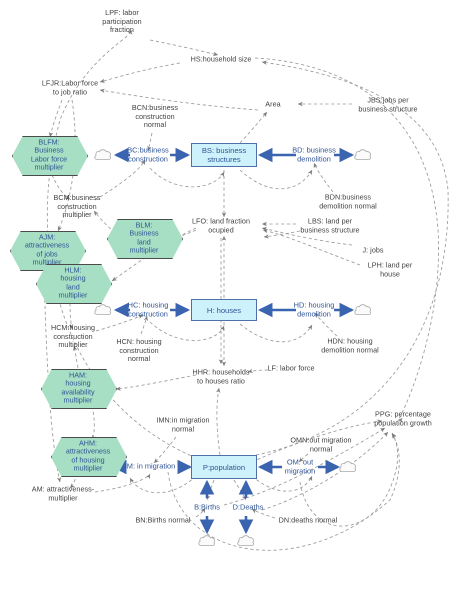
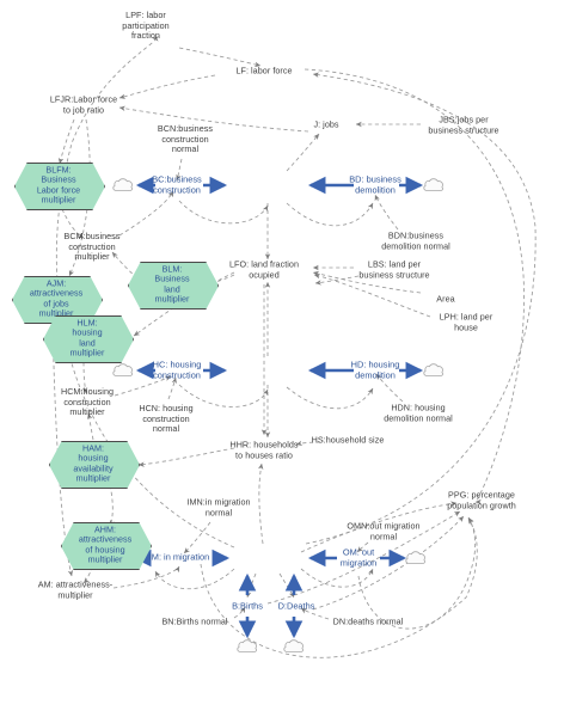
  BLFM:
  Business
  Labor force
  multiplier
  AJM:
  attractiveness
  of jobs
  multiplier
  BLM:
  Business
  land
  multiplier
  HLM:
  housing
  land
  multiplier
  HAM:
  housing
  availability
  multiplier
  AHM:
  attractiveness
  of housing
  multiplier
- BS: business
- structures
- H: houses
- P:population
  BC:business
  construction
  BD: business
  demolition
  HC: housing
  construction
  HD: housing
  demolition
  IM: in migration
  OM: out
  migration
  B:Births
  D:Deaths
  LPF: labor
  participation
  fraction
- HS:household size
+ LF: labor force
  LFJR:Labor force
  to job ratio
  BCN:business
  construction
  normal
- Area
+ J: jobs
  JBS:jobs per
  business structure
  BCM:business
  construction
  multiplier
  BDN:business
  demolition normal
  LFO: land fraction
  ocupied
  LBS: land per
  business structure
- J: jobs
+ Area
  LPH: land per
  house
  HCM:housing
  construction
  multiplier
  HCN: housing
  construction
  normal
  HDN: housing
  demolition normal
  HHR: households
  to houses ratio
- LF: labor force
+ HS:household size
  IMN:in migration
  normal
  OMN:out migration
  normal
  PPG: percentage
  population growth
  AM: attractiveness-
  multiplier
  BN:Births normal
  DN:deaths normal
